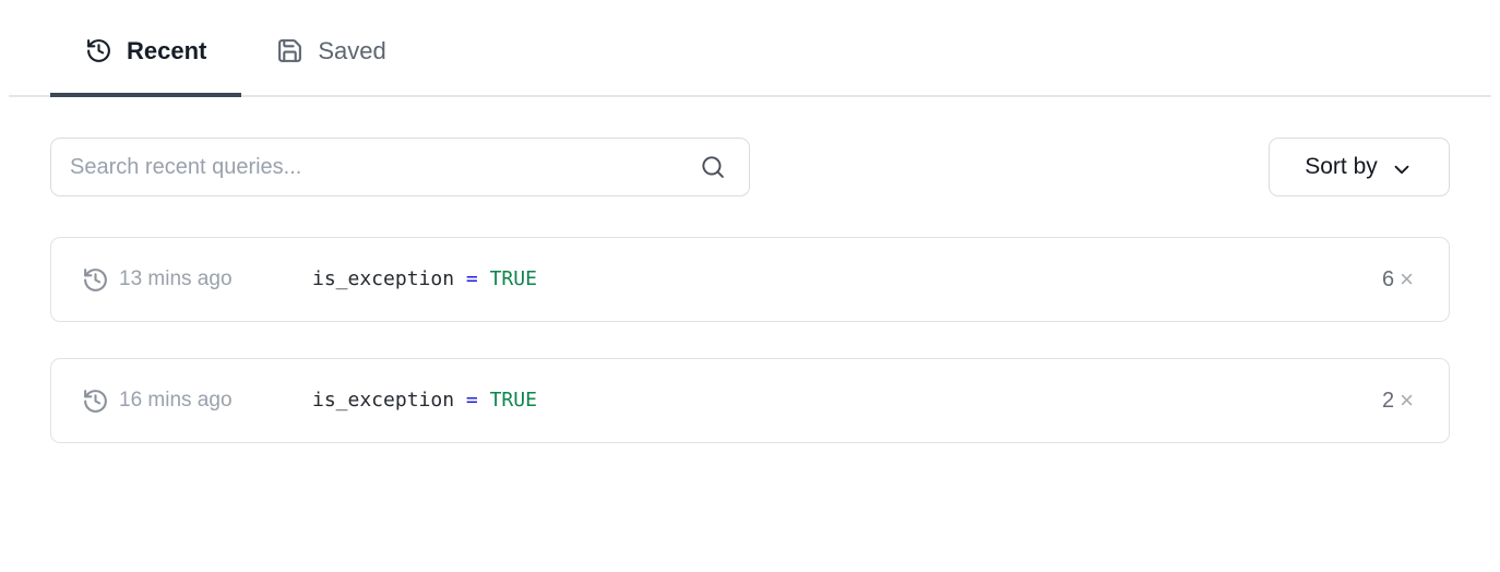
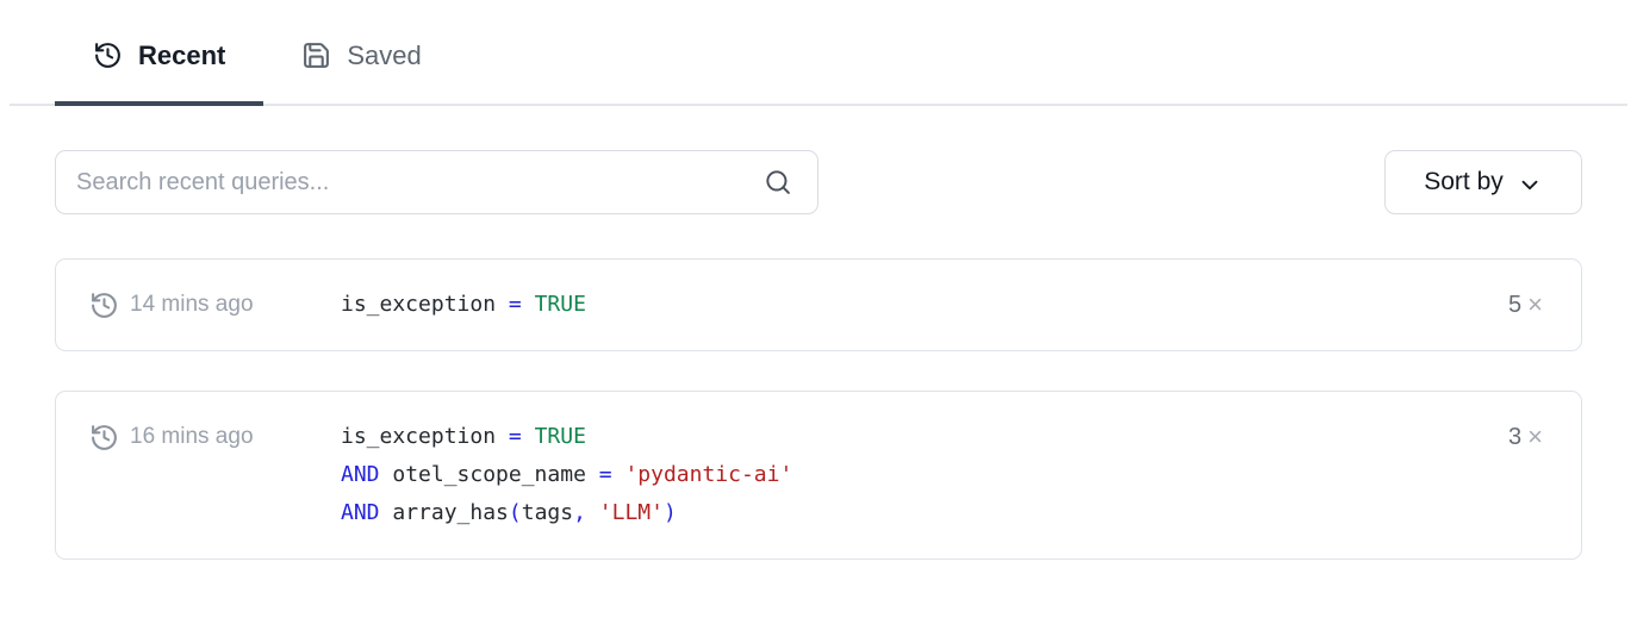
  Recent
  Saved
  Search recent queries...
  Sort by
- 13 mins ago
+ 14 mins ago
  is_exception = TRUE
- 6
+ 5
  ×
  16 mins ago
  is_exception = TRUE
+ AND otel_scope_name = 'pydantic-ai'
+ AND array_has(tags, 'LLM')
- 2
+ 3
  ×
